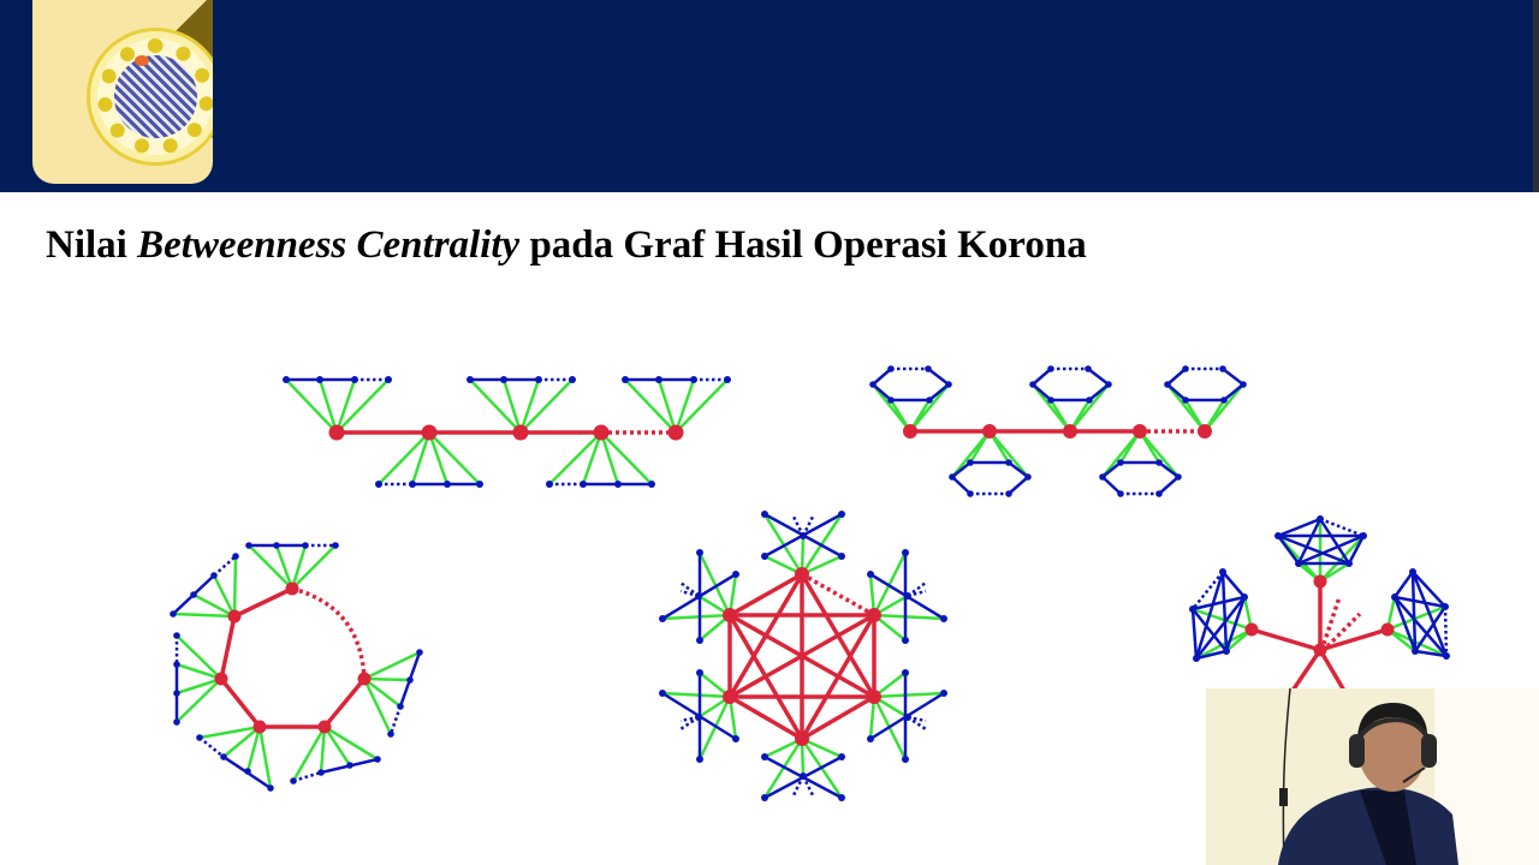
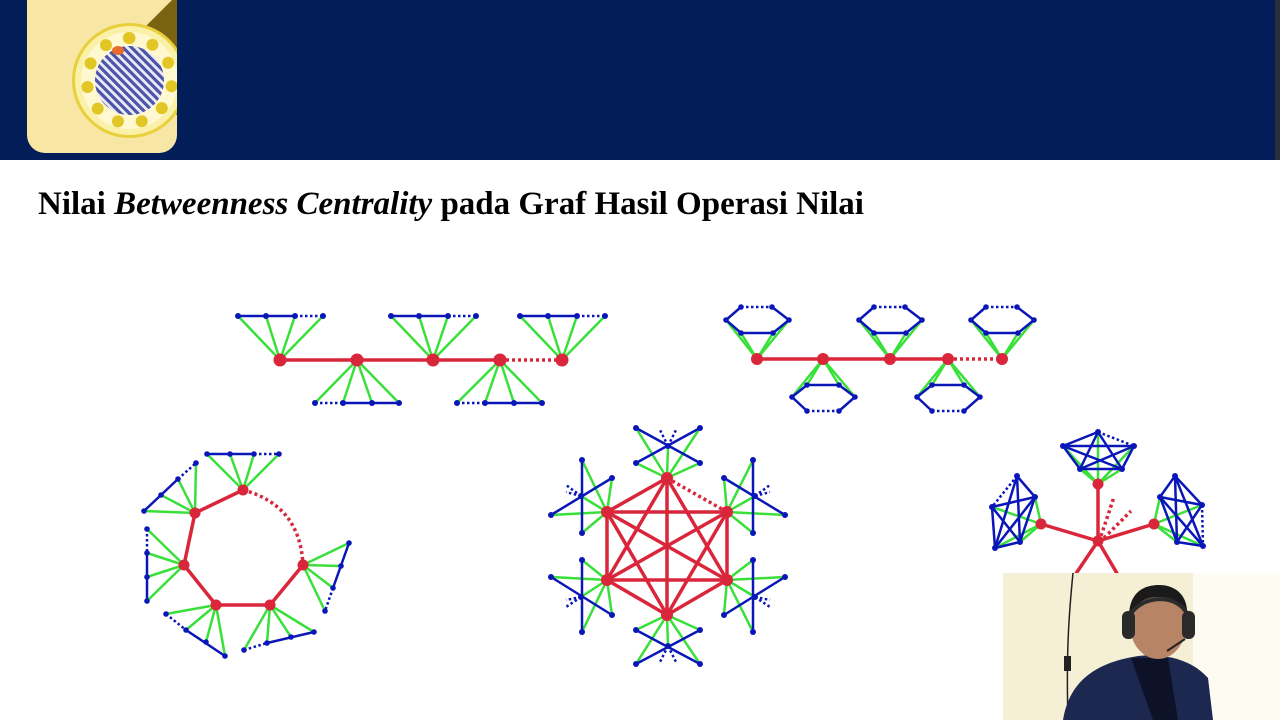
- Nilai Betweenness Centrality pada Graf Hasil Operasi Korona
+ Nilai Betweenness Centrality pada Graf Hasil Operasi Nilai
